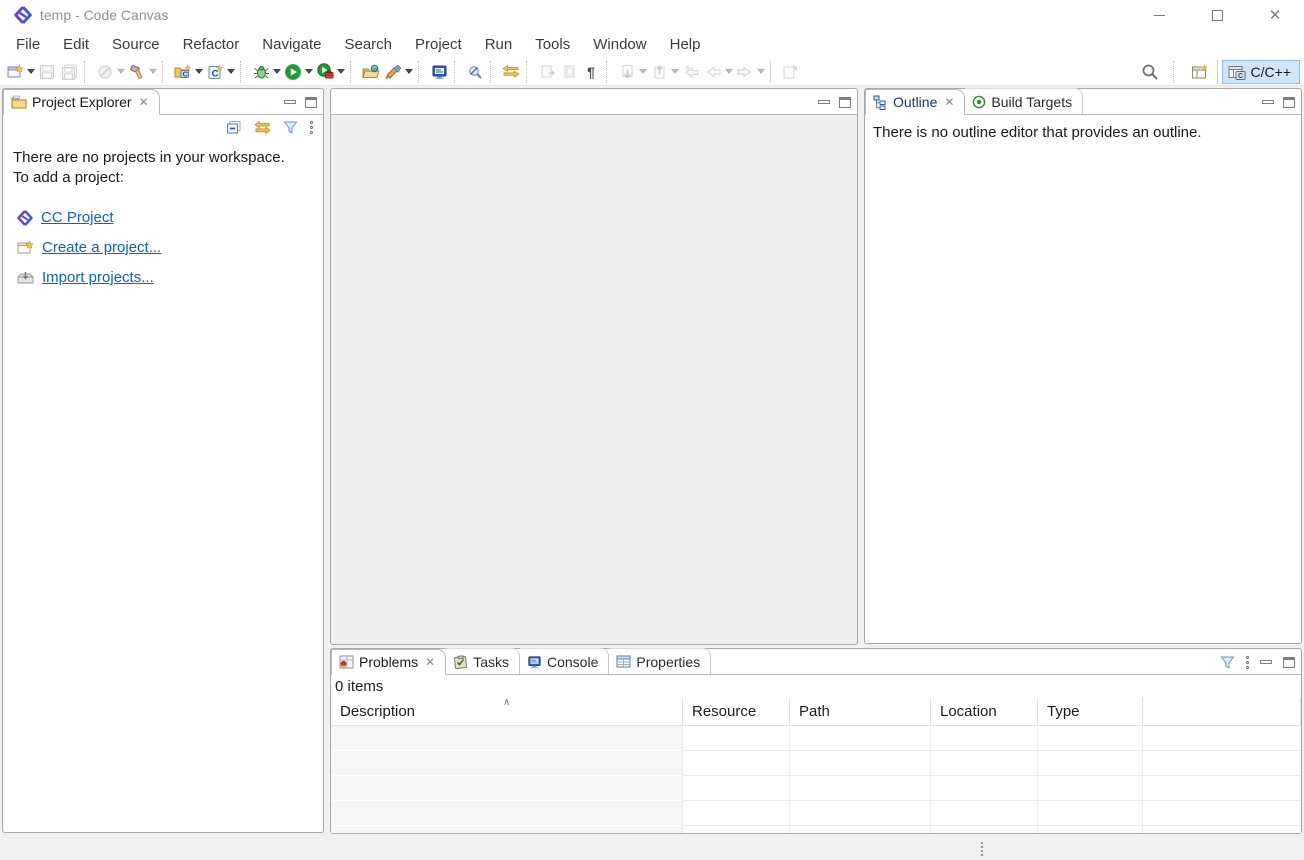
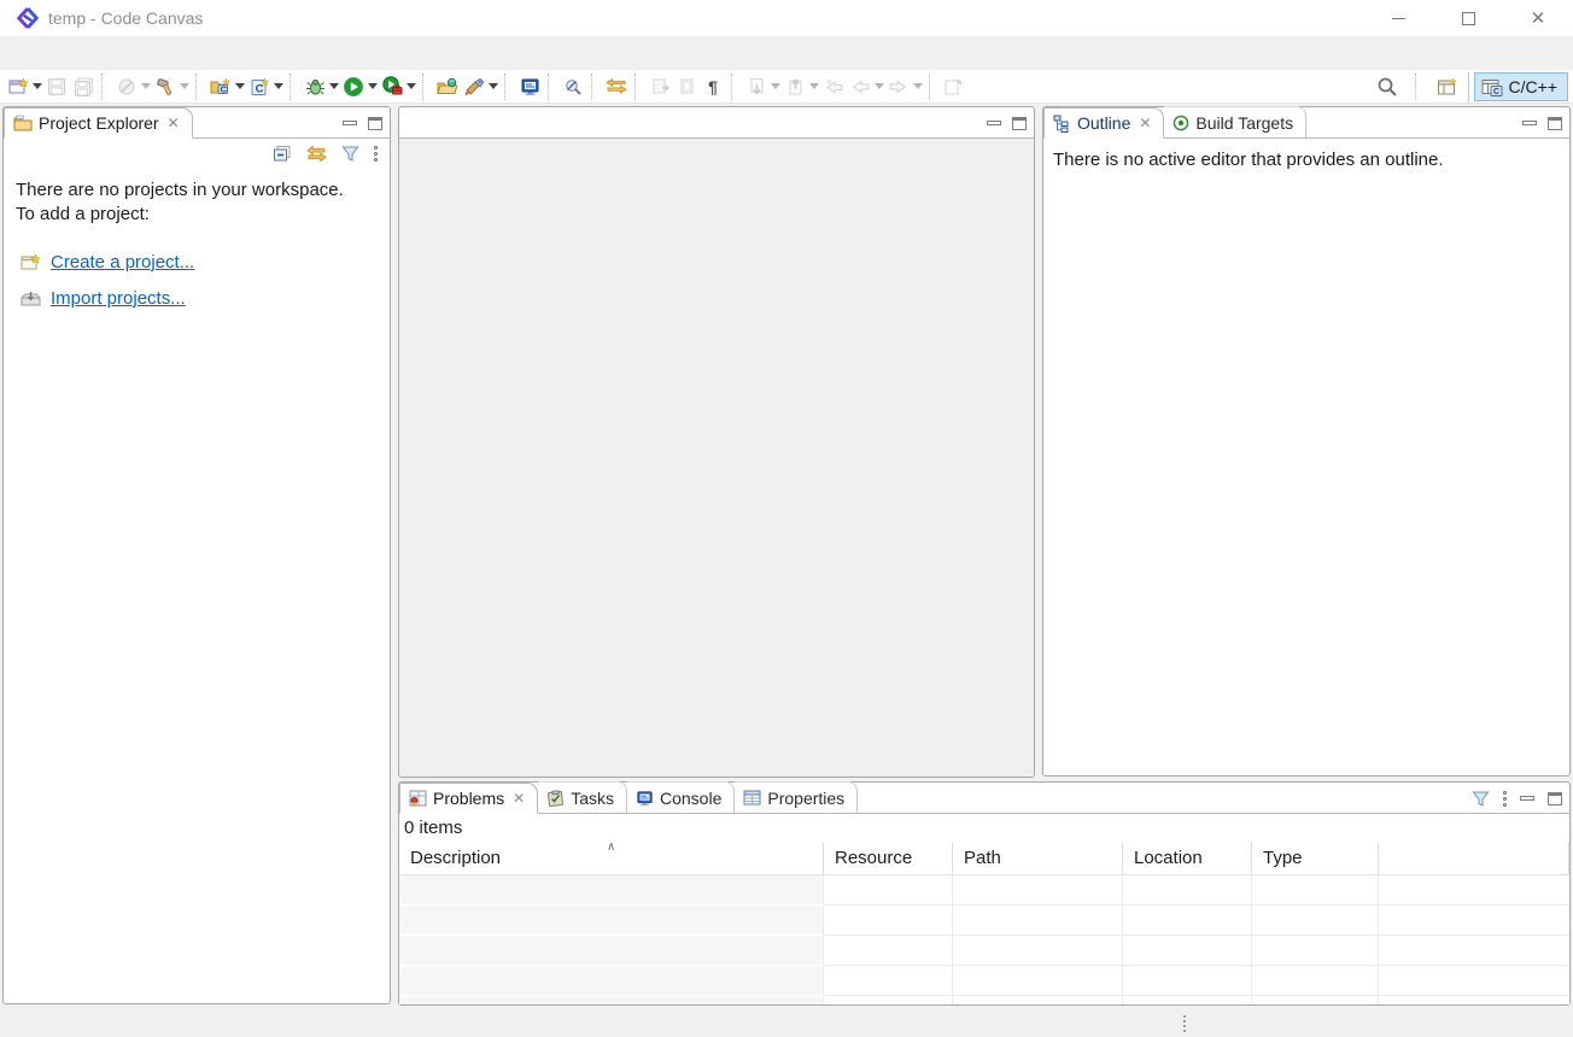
  temp - Code Canvas
  ✕
- File
- Edit
- Source
- Refactor
- Navigate
- Search
- Project
- Run
- Tools
- Window
- Help
  C
  C
  ¶
  C/C++
  Project Explorer
  ✕
  There are no projects in your workspace.
  To add a project:
- CC Project
  Create a project...
  Import projects...
  Outline
  ✕
  Build Targets
- There is no outline editor that provides an outline.
+ There is no active editor that provides an outline.
  Problems
  ✕
  Tasks
  Console
  Properties
  0 items
  Description
  Resource
  Path
  Location
  Type
  ∧
